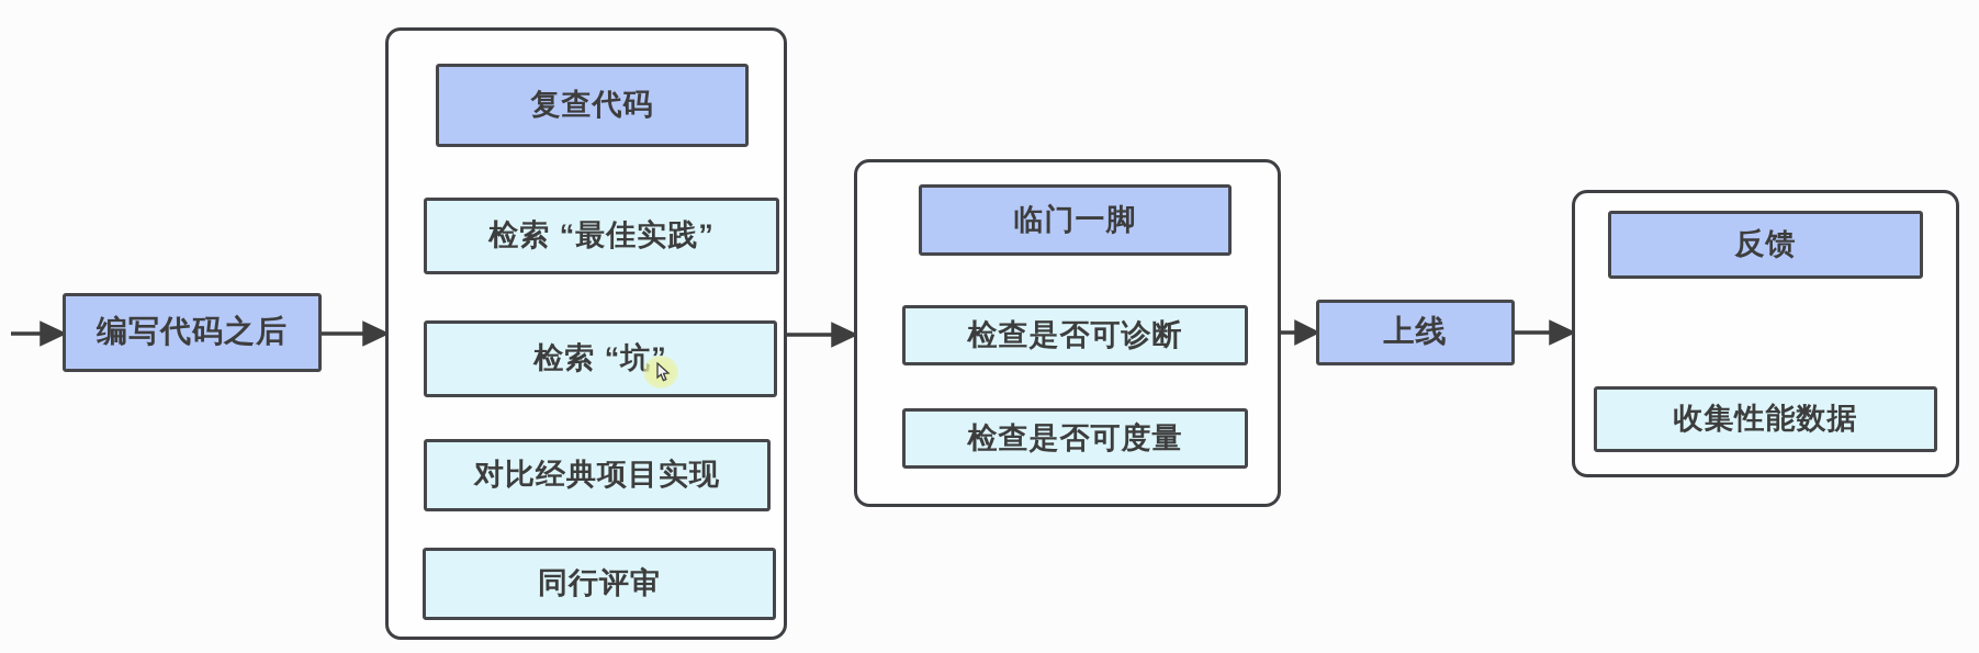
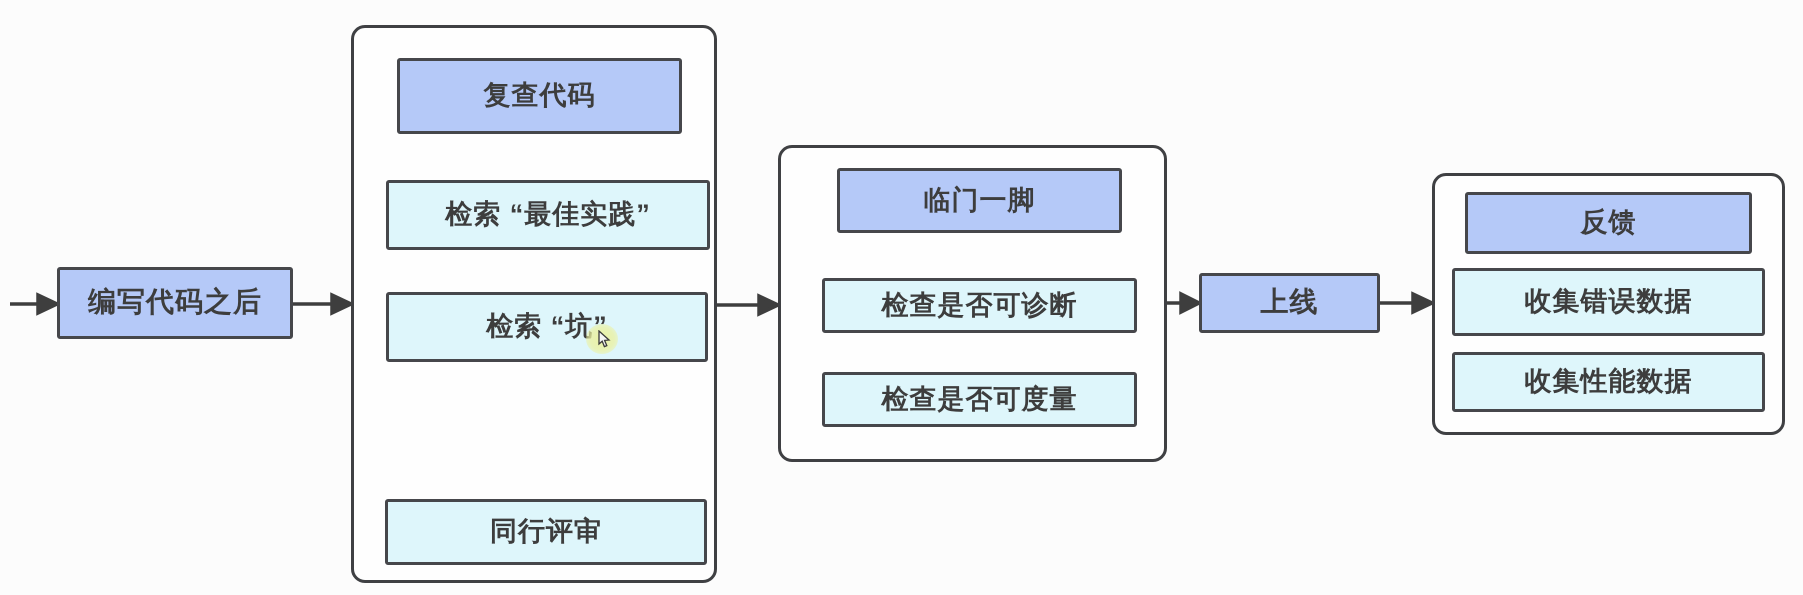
  编写代码之后
  复查代码
  检索 “最佳实践”
  检索 “坑
- 对比经典项目实现
  同行评审
  临门一脚
  检查是否可诊断
  检查是否可度量
  上线
  反馈
+ 收集错误数据
  收集性能数据
